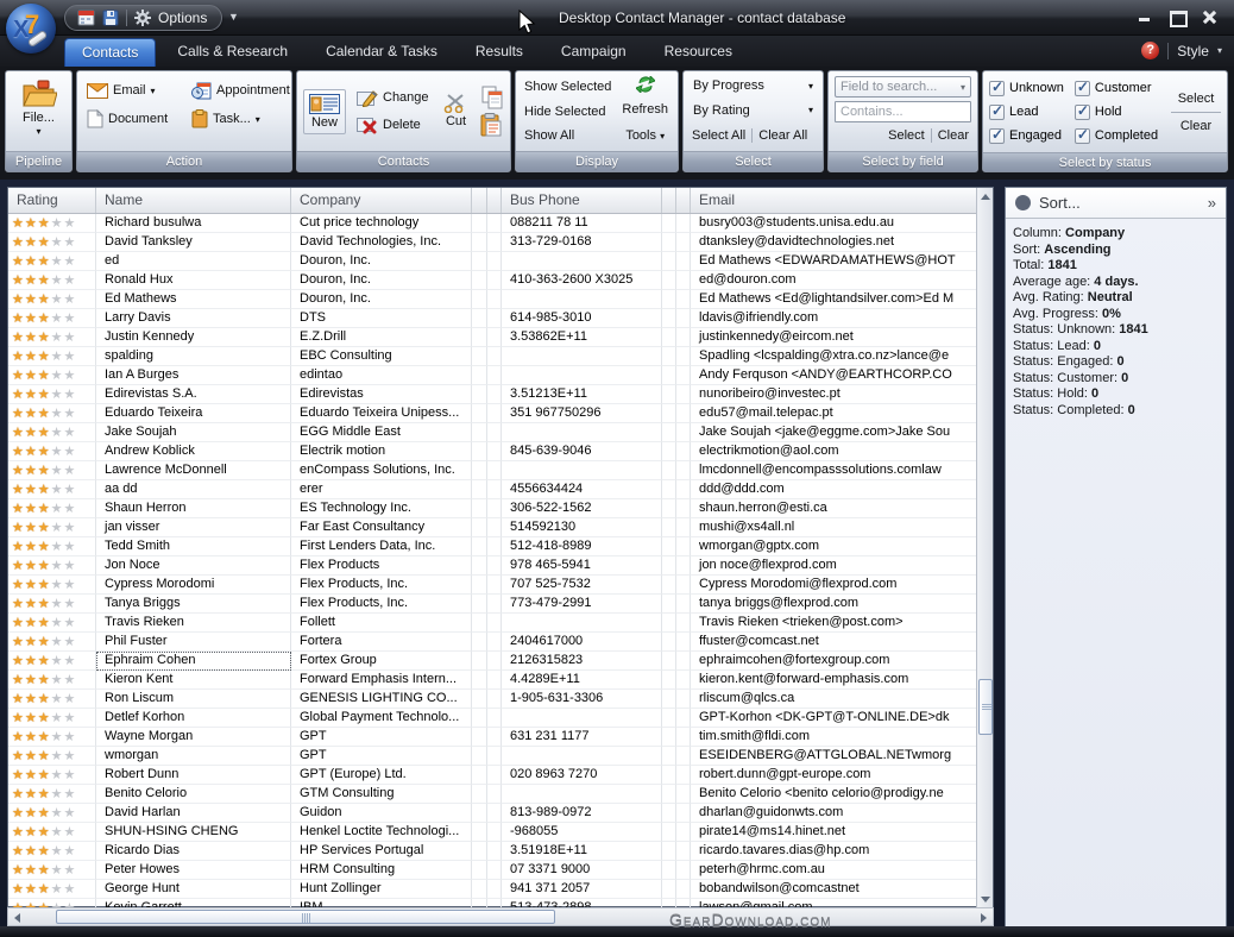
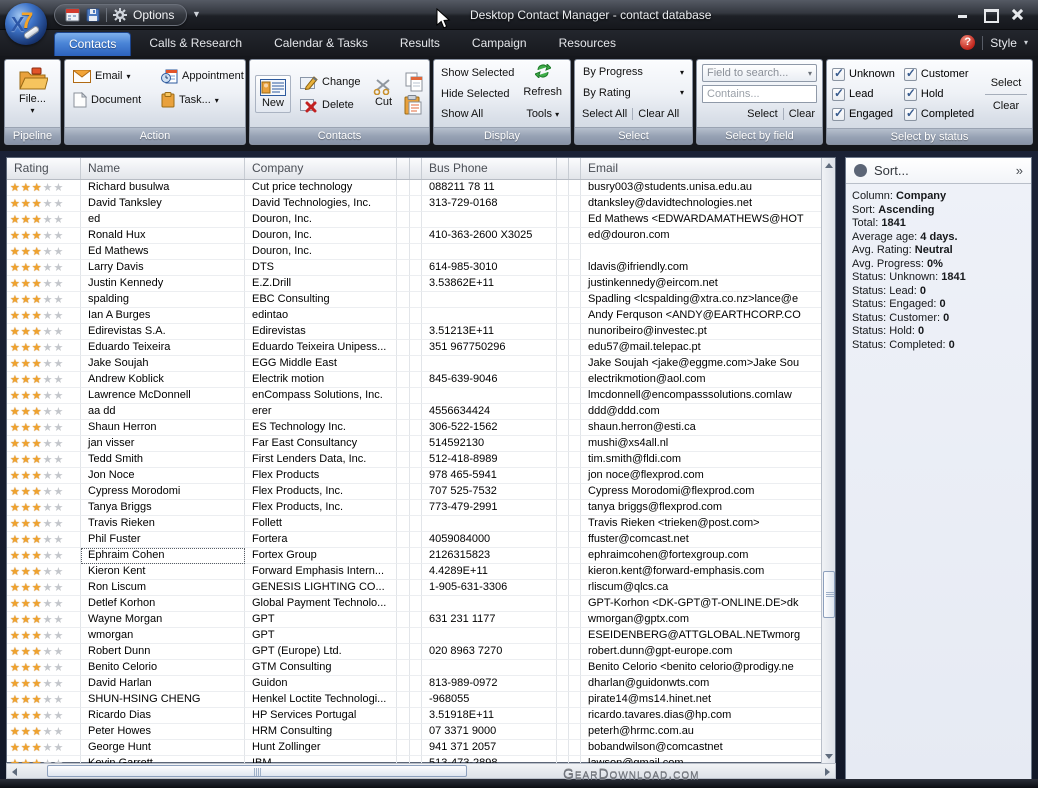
  X
  7
  Options
  ▼
  Desktop Contact Manager - contact database
  Contacts
  Calls & Research
  Calendar & Tasks
  Results
  Campaign
  Resources
  ?
  Style
  ▾
  File...
  ▾
  Pipeline
  Email
  ▾
  Appointment
  Document
  Task...
  ▾
  Action
  New
  Change
  Delete
  Cut
  Contacts
  Show Selected
  Hide Selected
  Show All
  Refresh
  Tools ▾
  Display
  By Progress
  ▾
  By Rating
  ▾
  Select All
  Clear All
  Select
  Field to search...
  ▾
  Contains...
  Select
  Clear
  Select by field
  Unknown
  Lead
  Engaged
  Customer
  Hold
  Completed
  Select
  Clear
  Select by status
  Rating
  Name
  Company
  Bus Phone
  Email
  ★★★★★
  Richard busulwa
  Cut price technology
  088211 78 11
  busry003@students.unisa.edu.au
  ★★★★★
  David Tanksley
  David Technologies, Inc.
  313-729-0168
  dtanksley@davidtechnologies.net
  ★★★★★
  ed
  Douron, Inc.
  Ed Mathews <EDWARDAMATHEWS@HOT
  ★★★★★
  Ronald Hux
  Douron, Inc.
  410-363-2600 X3025
  ed@douron.com
  ★★★★★
  Ed Mathews
  Douron, Inc.
- Ed Mathews <Ed@lightandsilver.com>Ed M
  ★★★★★
  Larry Davis
  DTS
  614-985-3010
  ldavis@ifriendly.com
  ★★★★★
  Justin Kennedy
  E.Z.Drill
  3.53862E+11
  justinkennedy@eircom.net
  ★★★★★
  spalding
  EBC Consulting
  Spadling <lcspalding@xtra.co.nz>lance@e
  ★★★★★
  Ian A Burges
  edintao
  Andy Ferquson <ANDY@EARTHCORP.CO
  ★★★★★
  Edirevistas S.A.
  Edirevistas
  3.51213E+11
  nunoribeiro@investec.pt
  ★★★★★
  Eduardo Teixeira
  Eduardo Teixeira Unipess...
  351 967750296
  edu57@mail.telepac.pt
  ★★★★★
  Jake Soujah
  EGG Middle East
  Jake Soujah <jake@eggme.com>Jake Sou
  ★★★★★
  Andrew Koblick
  Electrik motion
  845-639-9046
  electrikmotion@aol.com
  ★★★★★
  Lawrence McDonnell
  enCompass Solutions, Inc.
  lmcdonnell@encompasssolutions.comlaw
  ★★★★★
  aa dd
  erer
  4556634424
  ddd@ddd.com
  ★★★★★
  Shaun Herron
  ES Technology Inc.
  306-522-1562
  shaun.herron@esti.ca
  ★★★★★
  jan visser
  Far East Consultancy
  514592130
  mushi@xs4all.nl
  ★★★★★
  Tedd Smith
  First Lenders Data, Inc.
  512-418-8989
- wmorgan@gptx.com
+ tim.smith@fldi.com
  ★★★★★
  Jon Noce
  Flex Products
  978 465-5941
  jon noce@flexprod.com
  ★★★★★
  Cypress Morodomi
  Flex Products, Inc.
  707 525-7532
  Cypress Morodomi@flexprod.com
  ★★★★★
  Tanya Briggs
  Flex Products, Inc.
  773-479-2991
  tanya briggs@flexprod.com
  ★★★★★
  Travis Rieken
  Follett
  Travis Rieken <trieken@post.com>
  ★★★★★
  Phil Fuster
  Fortera
- 2404617000
+ 4059084000
  ffuster@comcast.net
  ★★★★★
  Ephraim Cohen
  Fortex Group
  2126315823
  ephraimcohen@fortexgroup.com
  ★★★★★
  Kieron Kent
  Forward Emphasis Intern...
  4.4289E+11
  kieron.kent@forward-emphasis.com
  ★★★★★
  Ron Liscum
  GENESIS LIGHTING CO...
  1-905-631-3306
  rliscum@qlcs.ca
  ★★★★★
  Detlef Korhon
  Global Payment Technolo...
  GPT-Korhon <DK-GPT@T-ONLINE.DE>dk
  ★★★★★
  Wayne Morgan
  GPT
  631 231 1177
- tim.smith@fldi.com
+ wmorgan@gptx.com
  ★★★★★
  wmorgan
  GPT
  ESEIDENBERG@ATTGLOBAL.NETwmorg
  ★★★★★
  Robert Dunn
  GPT (Europe) Ltd.
  020 8963 7270
  robert.dunn@gpt-europe.com
  ★★★★★
  Benito Celorio
  GTM Consulting
  Benito Celorio <benito celorio@prodigy.ne
  ★★★★★
  David Harlan
  Guidon
  813-989-0972
  dharlan@guidonwts.com
  ★★★★★
  SHUN-HSING CHENG
  Henkel Loctite Technologi...
  -968055
  pirate14@ms14.hinet.net
  ★★★★★
  Ricardo Dias
  HP Services Portugal
  3.51918E+11
  ricardo.tavares.dias@hp.com
  ★★★★★
  Peter Howes
  HRM Consulting
  07 3371 9000
  peterh@hrmc.com.au
  ★★★★★
  George Hunt
  Hunt Zollinger
  941 371 2057
  bobandwilson@comcastnet
  Sort...
  »
  Column: Company
  Sort: Ascending
  Total: 1841
  Average age: 4 days.
  Avg. Rating: Neutral
  Avg. Progress: 0%
  Status: Unknown: 1841
  Status: Lead: 0
  Status: Engaged: 0
  Status: Customer: 0
  Status: Hold: 0
  Status: Completed: 0
  GearDownload.com
